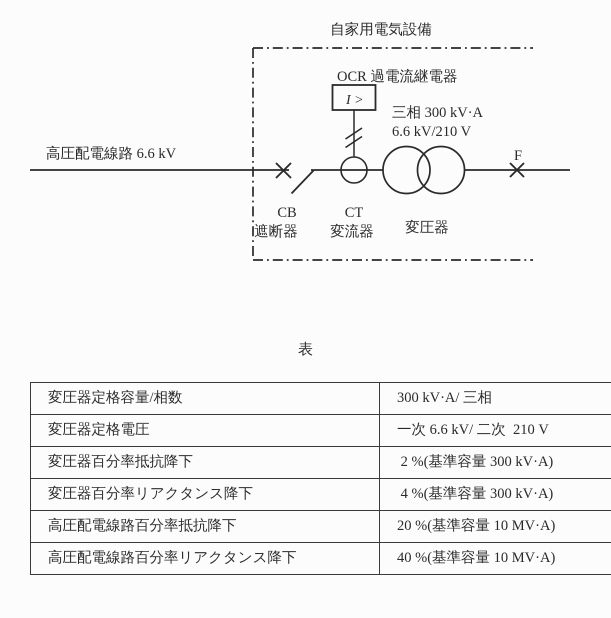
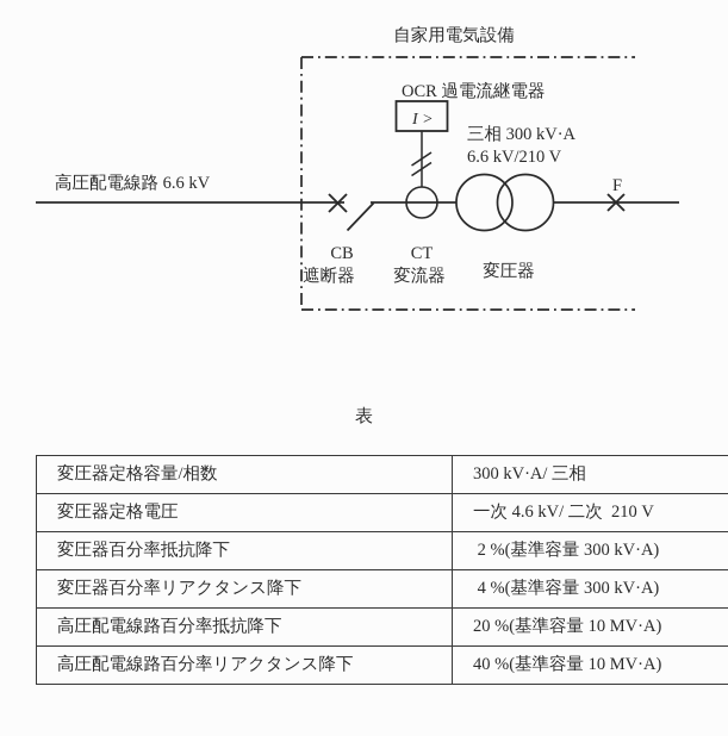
  自家用電気設備
  OCR 過電流継電器
  I >
  F
  高圧配電線路 6.6 kV
  三相 300 kV·A
  6.6 kV/210 V
  CB
  遮断器
  CT
  変流器
  変圧器
  表
  変圧器定格容量/相数	300 kV·A/ 三相
- 変圧器定格電圧	一次 6.6 kV/ 二次 210 V
+ 変圧器定格電圧	一次 4.6 kV/ 二次 210 V
  変圧器百分率抵抗降下	2 %(基準容量 300 kV·A)
  変圧器百分率リアクタンス降下	4 %(基準容量 300 kV·A)
  高圧配電線路百分率抵抗降下	20 %(基準容量 10 MV·A)
  高圧配電線路百分率リアクタンス降下	40 %(基準容量 10 MV·A)
